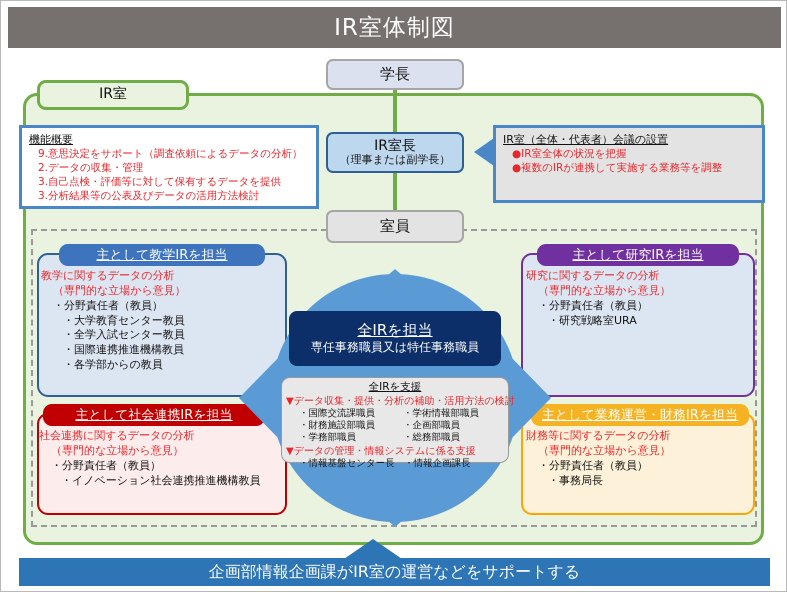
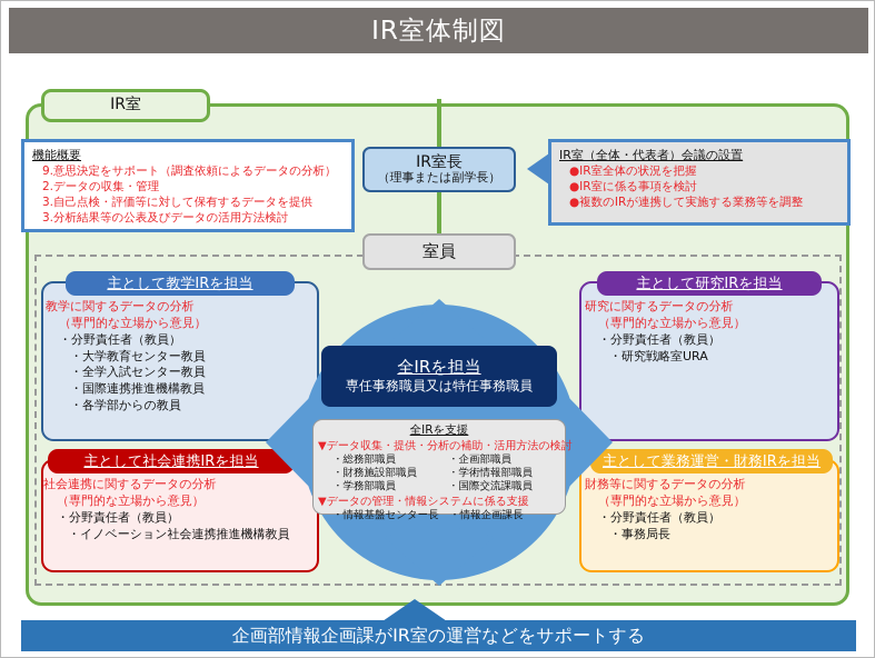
  IR室体制図
  IR室
- 学長
  IR室長
  （理事または副学長）
  室員
  機能概要
  9.意思決定をサポート（調査依頼によるデータの分析）
  2.データの収集・管理
  3.自己点検・評価等に対して保有するデータを提供
  3.分析結果等の公表及びデータの活用方法検討
  IR室（全体・代表者）会議の設置
  ●IR室全体の状況を把握
+ ●IR室に係る事項を検討
  ●複数のIRが連携して実施する業務等を調整
  主として教学IRを担当
  教学に関するデータの分析
  （専門的な立場から意見）
  ・分野責任者（教員）
  ・大学教育センター教員
  ・全学入試センター教員
  ・国際連携推進機構教員
  ・各学部からの教員
  主として研究IRを担当
  研究に関するデータの分析
  （専門的な立場から意見）
  ・分野責任者（教員）
  ・研究戦略室URA
  主として社会連携IRを担当
  社会連携に関するデータの分析
  （専門的な立場から意見）
  ・分野責任者（教員）
  ・イノベーション社会連携推進機構教員
  主として業務運営・財務IRを担当
  財務等に関するデータの分析
  （専門的な立場から意見）
  ・分野責任者（教員）
  ・事務局長
  全IRを担当
  専任事務職員又は特任事務職員
  全IRを支援
  ▼データ収集・提供・分析の補助・活用方法の検討
- ・国際交流課職員
+ ・総務部職員
- ・学術情報部職員
+ ・企画部職員
  ・財務施設部職員
- ・企画部職員
+ ・学術情報部職員
  ・学務部職員
- ・総務部職員
+ ・国際交流課職員
  ▼データの管理・情報システムに係る支援
  ・情報基盤センター長 ・情報企画課長
  企画部情報企画課がIR室の運営などをサポートする
